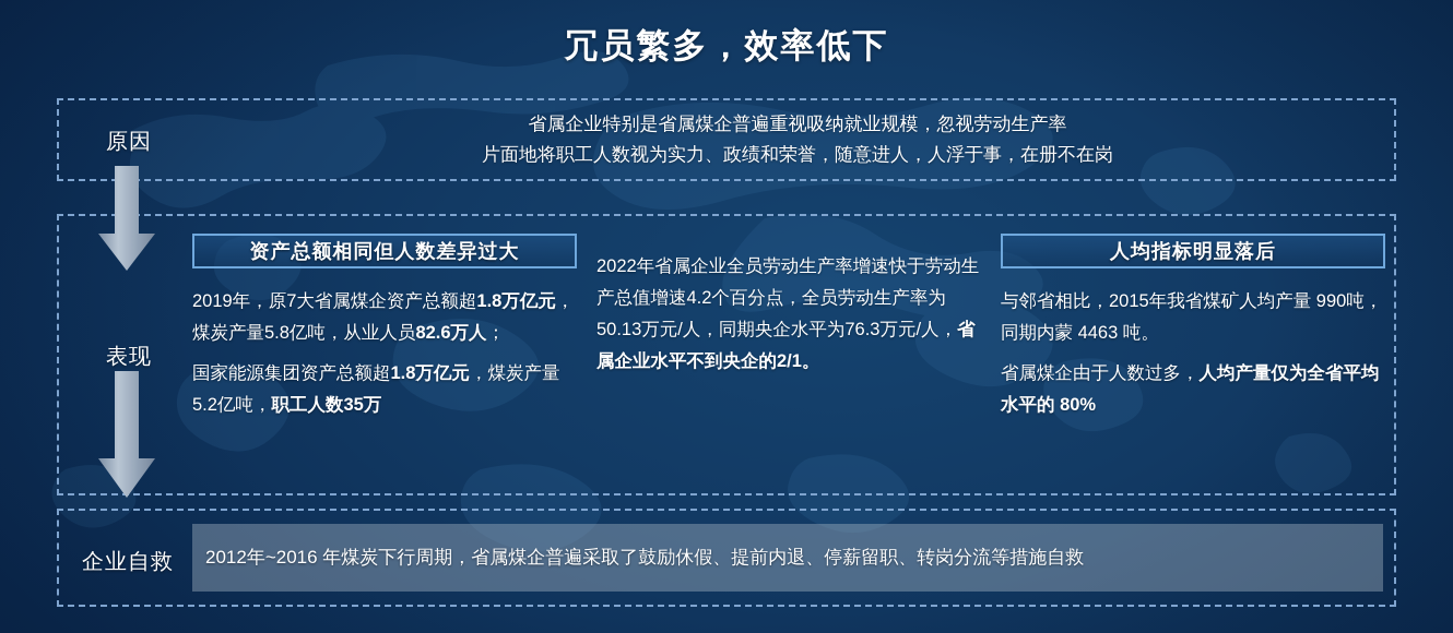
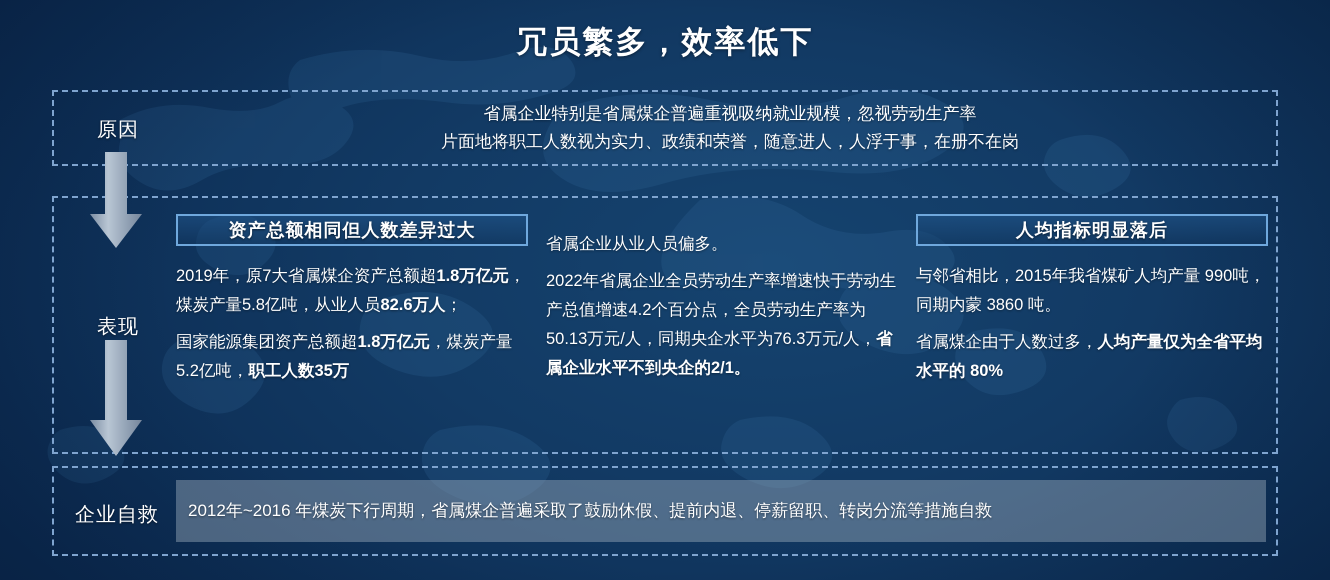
  冗员繁多，效率低下
  原因
  表现
  企业自救
  省属企业特别是省属煤企普遍重视吸纳就业规模，忽视劳动生产率
  片面地将职工人数视为实力、政绩和荣誉，随意进人，人浮于事，在册不在岗
  资产总额相同但人数差异过大
  2019年，原7大省属煤企资产总额超1.8万亿元，煤炭产量5.8亿吨，从业人员82.6万人；
  国家能源集团资产总额超1.8万亿元，煤炭产量5.2亿吨，职工人数35万
+ 省属企业从业人员偏多。
  2022年省属企业全员劳动生产率增速快于劳动生产总值增速4.2个百分点，全员劳动生产率为50.13万元/人，同期央企水平为76.3万元/人，省属企业水平不到央企的2/1。
  人均指标明显落后
- 与邻省相比，2015年我省煤矿人均产量 990吨，同期内蒙 4463 吨。
+ 与邻省相比，2015年我省煤矿人均产量 990吨，同期内蒙 3860 吨。
  省属煤企由于人数过多，人均产量仅为全省平均水平的 80%
  2012年~2016 年煤炭下行周期，省属煤企普遍采取了鼓励休假、提前内退、停薪留职、转岗分流等措施自救
